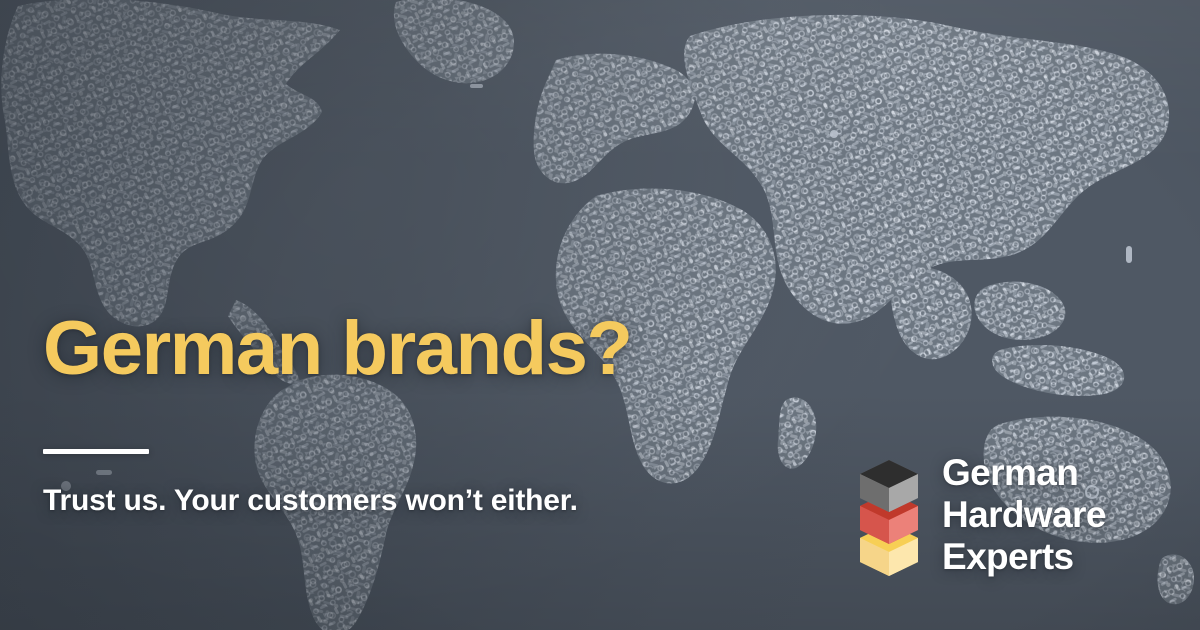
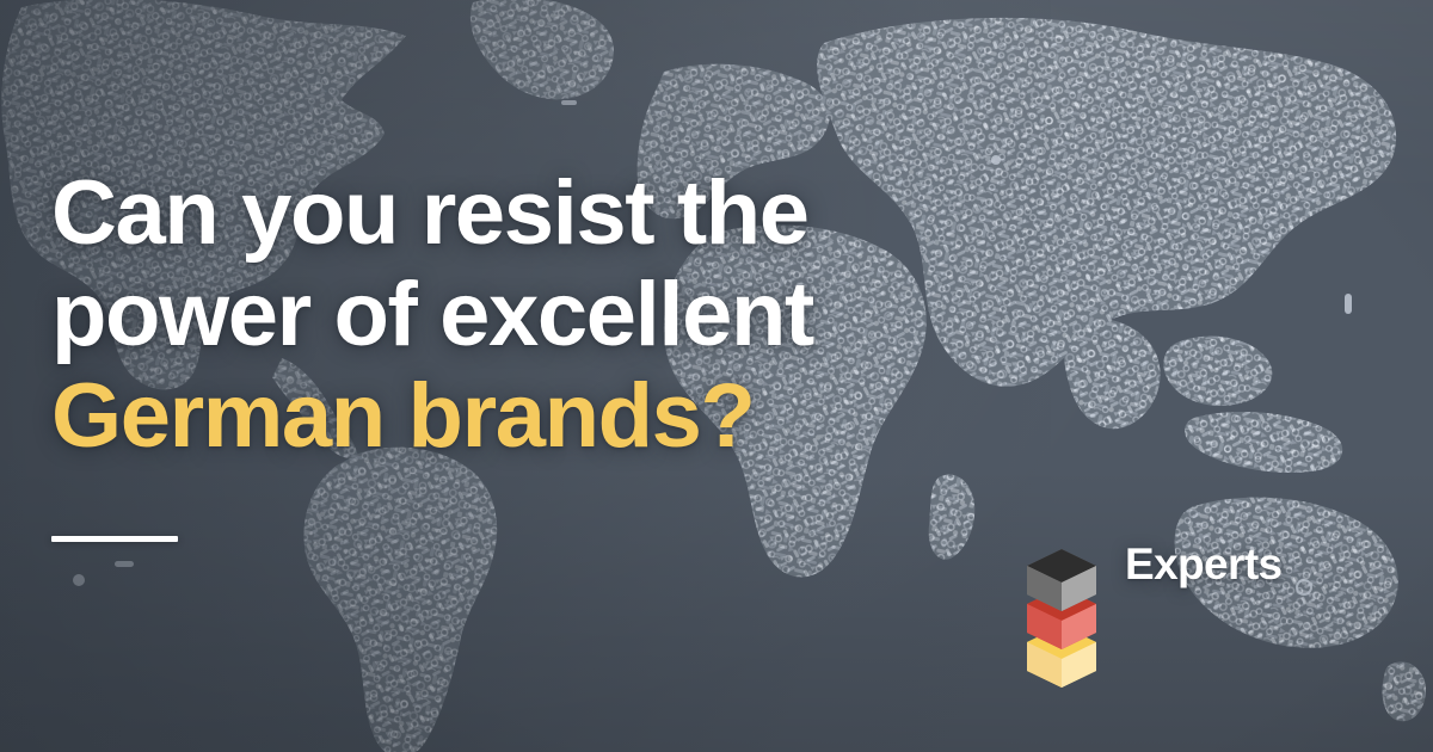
+ Can you resist the
+ power of excellent
  German brands?
- Trust us. Your customers won’t either.
- German
- Hardware
  Experts
